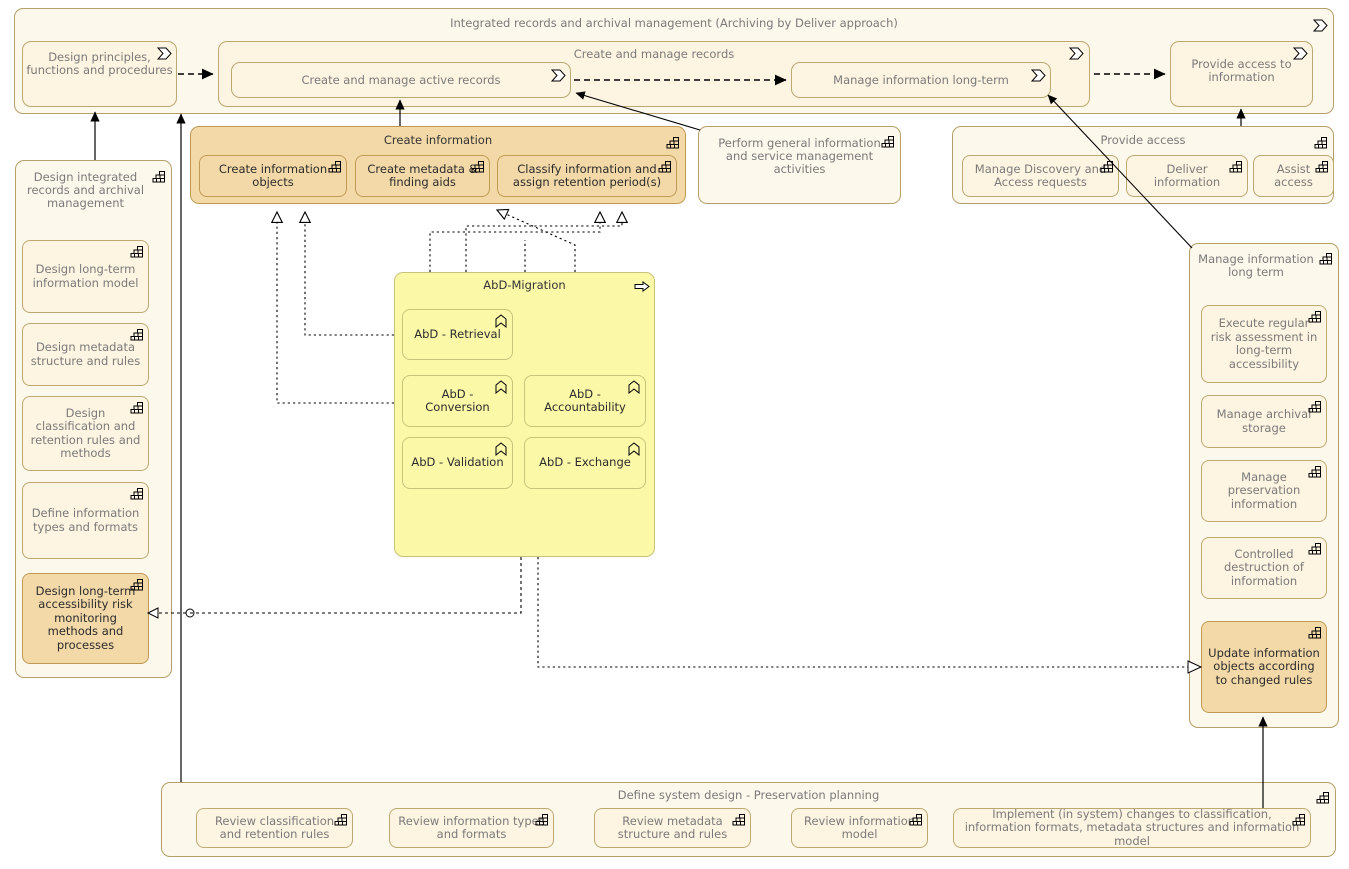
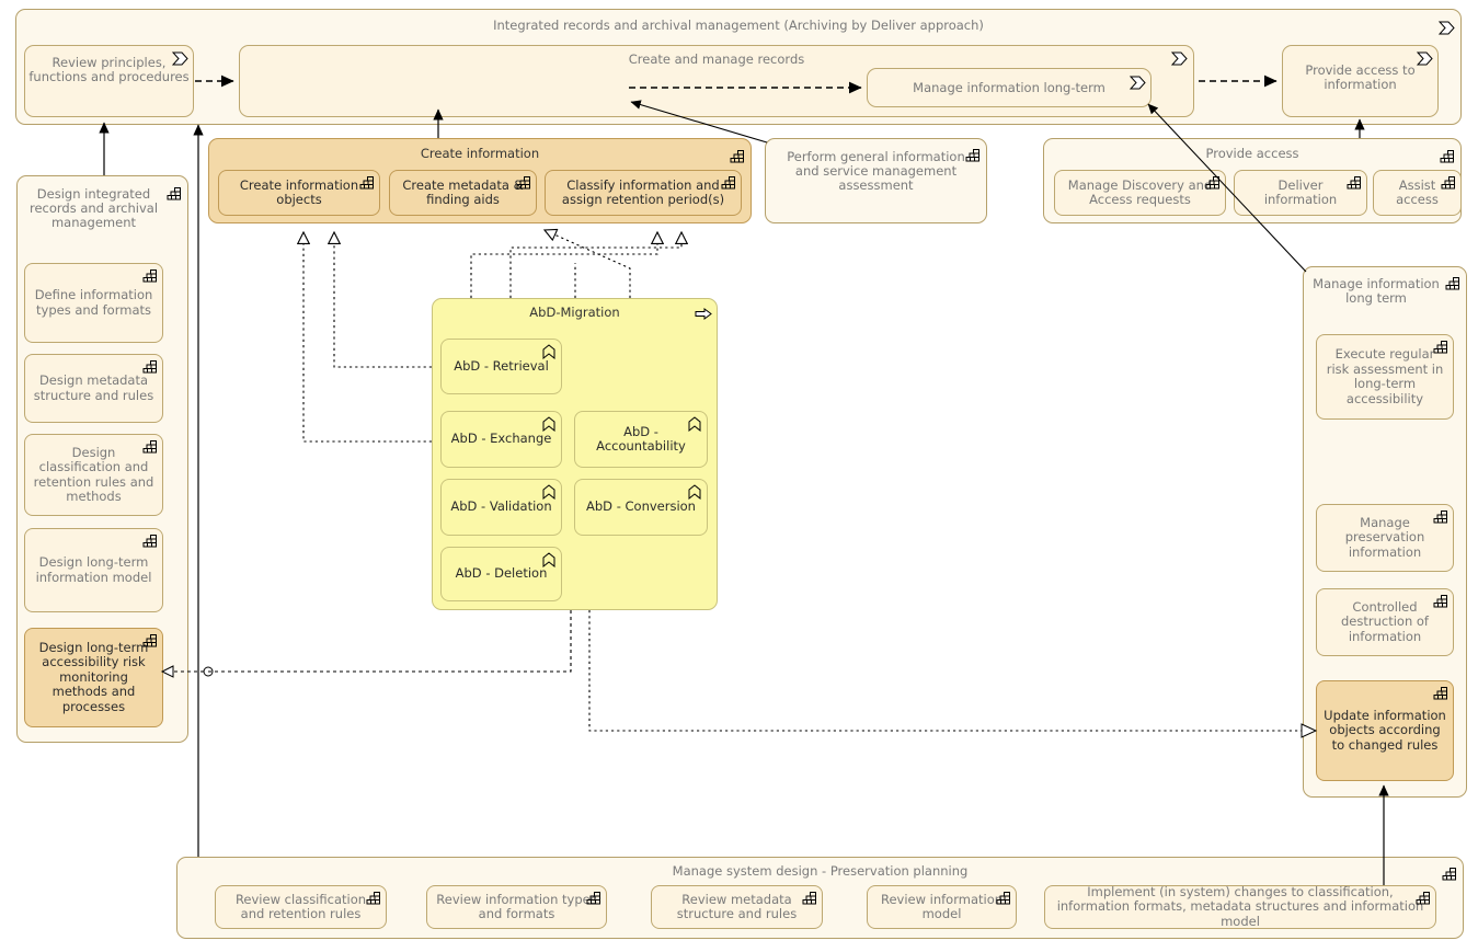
  Integrated records and archival management (Archiving by Deliver approach)
- Design principles, functions and procedures
+ Review principles, functions and procedures
  Create and manage records
- Create and manage active records
  Manage information long-term
  Provide access to information
  Create information
  Create information objects
  Create metadata finding aids
  Classify information and assign retention period(s)
- Perform general information and service management activities
+ Perform general information and service management assessment
  Provide access
  Manage Discovery an Access requests
  Deliver information
  Assist access
  Design integrated records and archival management
- Design long-term information model
+ Define information types and formats
  Design metadata structure and rules
  Design classification and retention rules and methods
- Define information types and formats
+ Design long-term information model
  Design long-term accessibility risk monitoring methods and processes
  AbD-Migration
  AbD - Retrieval
- AbD - Conversion
+ AbD - Exchange
  AbD - Accountability
  AbD - Validation
- AbD - Exchange
+ AbD - Conversion
+ AbD - Deletion
  Manage information long term
  Execute regular risk assessment in long-term accessibility
- Manage archival storage
  Manage preservation information
  Controlled destruction of information
  Update information objects according to changed rules
- Define system design - Preservation planning
+ Manage system design - Preservation planning
  Review classification and retention rules
  Review information types and formats
  Review metadata structure and rules
  Review information model
  Implement (in system) changes to classification, information formats, metadata structures and information model
